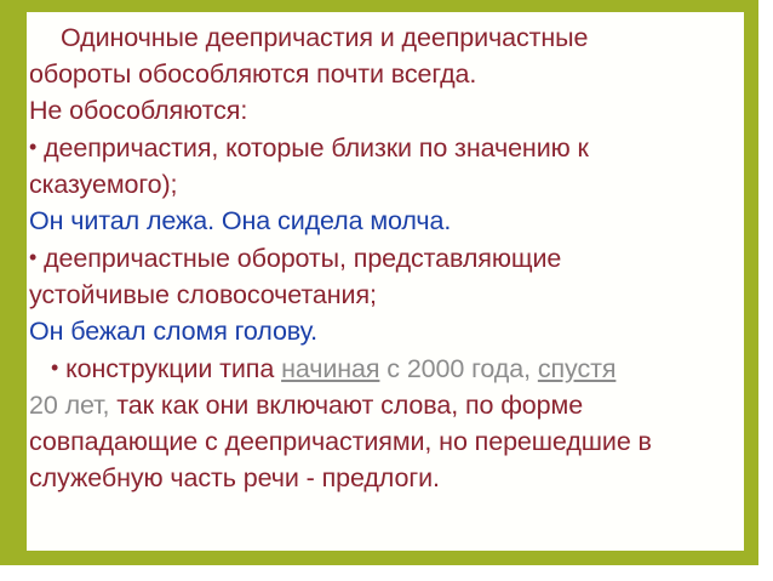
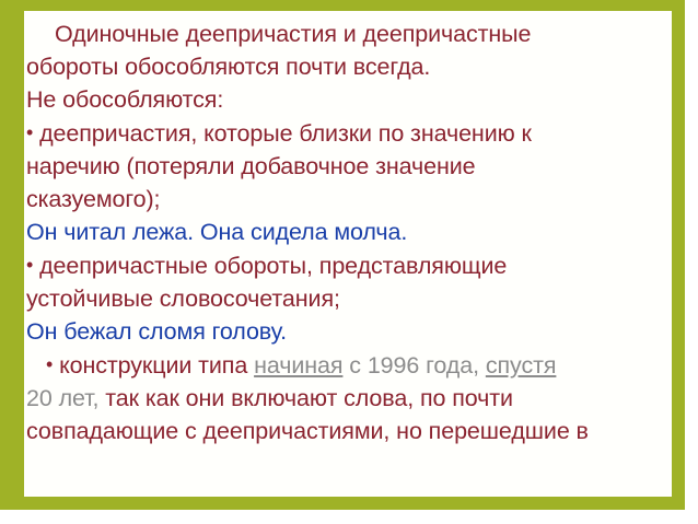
  Одиночные деепричастия и деепричастные
  обороты обособляются почти всегда.
  Не обособляются:
  • деепричастия, которые близки по значению к
+ наречию (потеряли добавочное значение
  сказуемого);
  Он читал лежа. Она сидела молча.
  • деепричастные обороты, представляющие
  устойчивые словосочетания;
  Он бежал сломя голову.
- • конструкции типа начиная с 2000 года, спустя
+ • конструкции типа начиная с 1996 года, спустя
- 20 лет, так как они включают слова, по форме
+ 20 лет, так как они включают слова, по почти
  совпадающие с деепричастиями, но перешедшие в
- служебную часть речи - предлоги.
